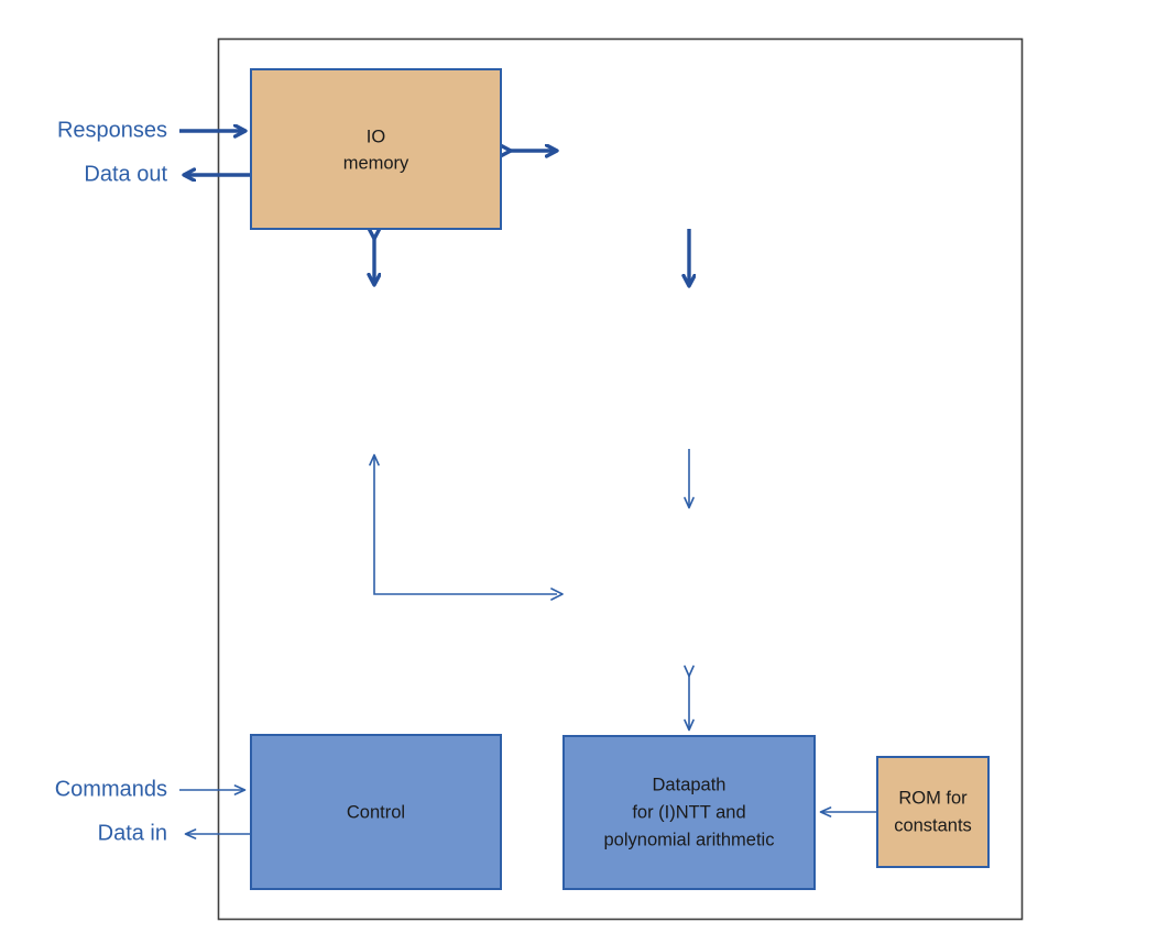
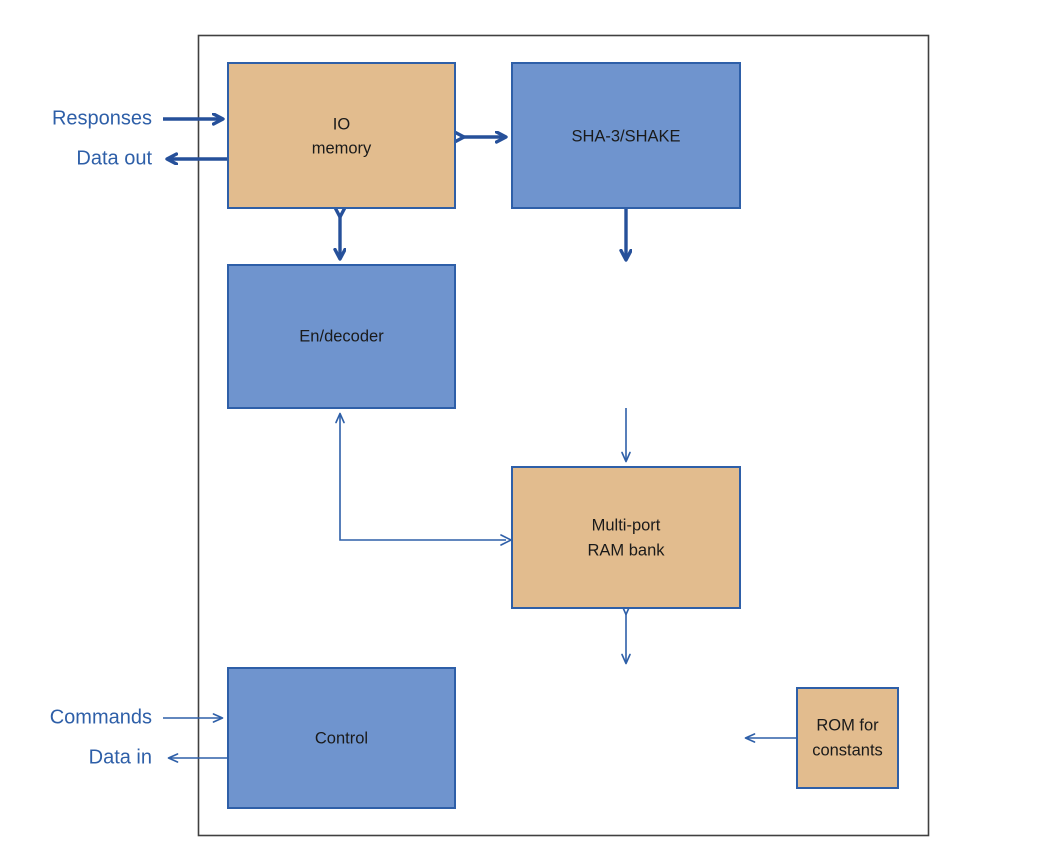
  IO
  memory
+ SHA-3/SHAKE
+ En/decoder
+ Multi-port
+ RAM bank
  Control
- Datapath
- for (I)NTT and
- polynomial arithmetic
  ROM for
  constants
  Responses
  Data out
  Commands
  Data in
